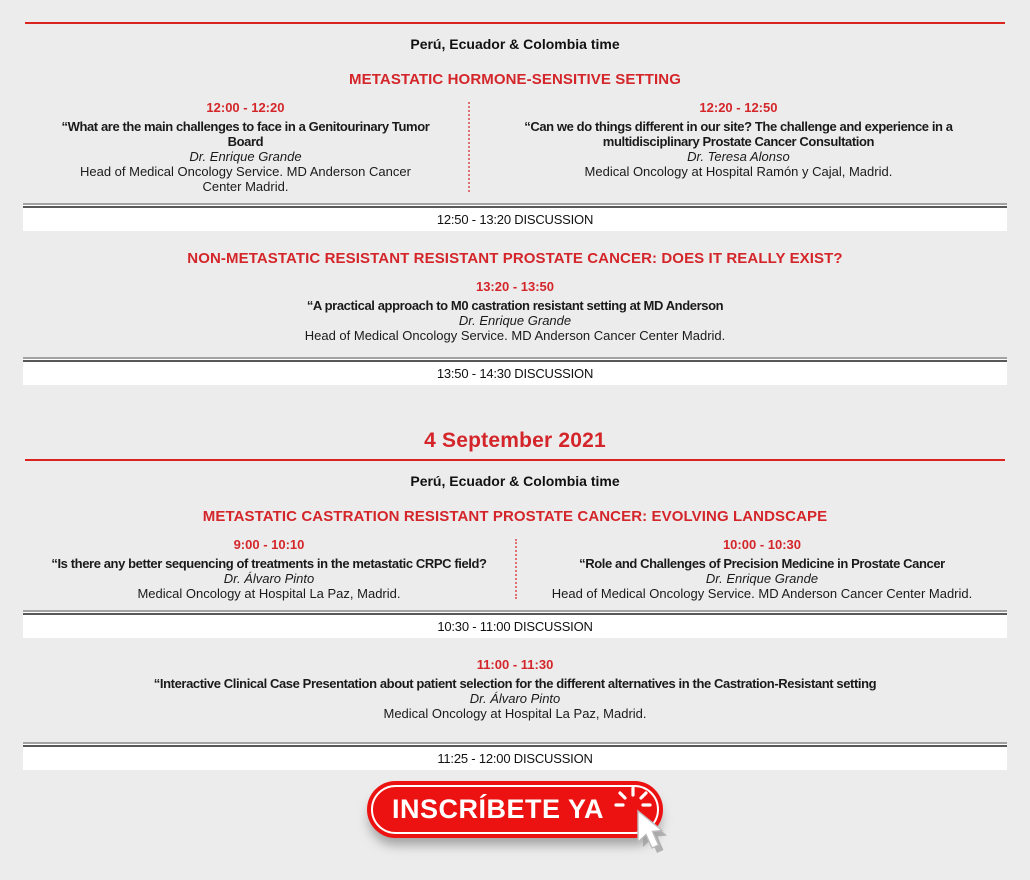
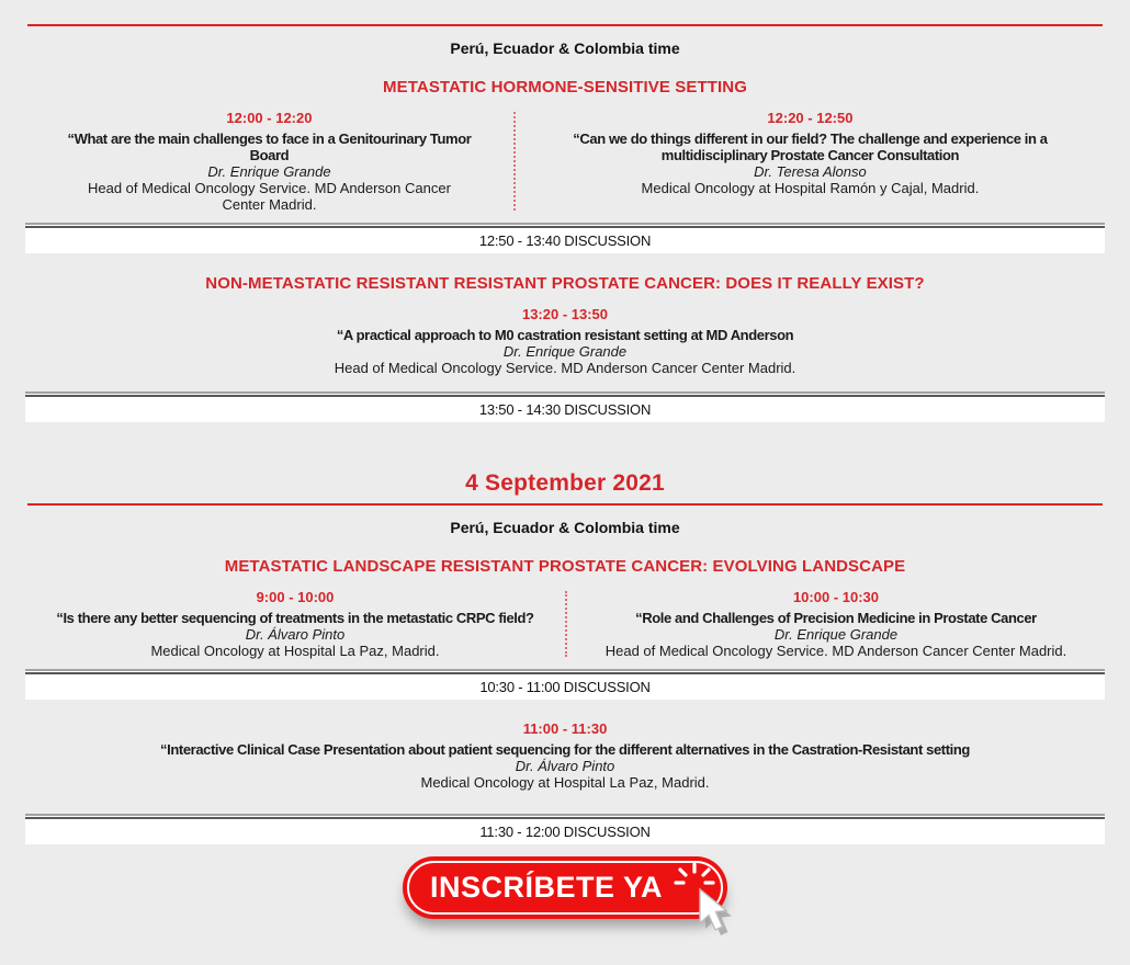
  Perú, Ecuador & Colombia time
  METASTATIC HORMONE-SENSITIVE SETTING
  12:00 - 12:20
  “What are the main challenges to face in a Genitourinary Tumor Board
  Dr. Enrique Grande
  Head of Medical Oncology Service. MD Anderson Cancer Center Madrid.
  12:20 - 12:50
- “Can we do things different in our site? The challenge and experience in a multidisciplinary Prostate Cancer Consultation
+ “Can we do things different in our field? The challenge and experience in a multidisciplinary Prostate Cancer Consultation
  Dr. Teresa Alonso
  Medical Oncology at Hospital Ramón y Cajal, Madrid.
- 12:50 - 13:20 DISCUSSION
+ 12:50 - 13:40 DISCUSSION
  NON-METASTATIC RESISTANT RESISTANT PROSTATE CANCER: DOES IT REALLY EXIST?
  13:20 - 13:50
  “A practical approach to M0 castration resistant setting at MD Anderson
  Dr. Enrique Grande
  Head of Medical Oncology Service. MD Anderson Cancer Center Madrid.
  13:50 - 14:30 DISCUSSION
  4 September 2021
  Perú, Ecuador & Colombia time
- METASTATIC CASTRATION RESISTANT PROSTATE CANCER: EVOLVING LANDSCAPE
+ METASTATIC LANDSCAPE RESISTANT PROSTATE CANCER: EVOLVING LANDSCAPE
- 9:00 - 10:10
+ 9:00 - 10:00
  “Is there any better sequencing of treatments in the metastatic CRPC field?
  Dr. Álvaro Pinto
  Medical Oncology at Hospital La Paz, Madrid.
  10:00 - 10:30
  “Role and Challenges of Precision Medicine in Prostate Cancer
  Dr. Enrique Grande
  Head of Medical Oncology Service. MD Anderson Cancer Center Madrid.
  10:30 - 11:00 DISCUSSION
  11:00 - 11:30
- “Interactive Clinical Case Presentation about patient selection for the different alternatives in the Castration-Resistant setting
+ “Interactive Clinical Case Presentation about patient sequencing for the different alternatives in the Castration-Resistant setting
  Dr. Álvaro Pinto
  Medical Oncology at Hospital La Paz, Madrid.
- 11:25 - 12:00 DISCUSSION
+ 11:30 - 12:00 DISCUSSION
  INSCRÍBETE YA
